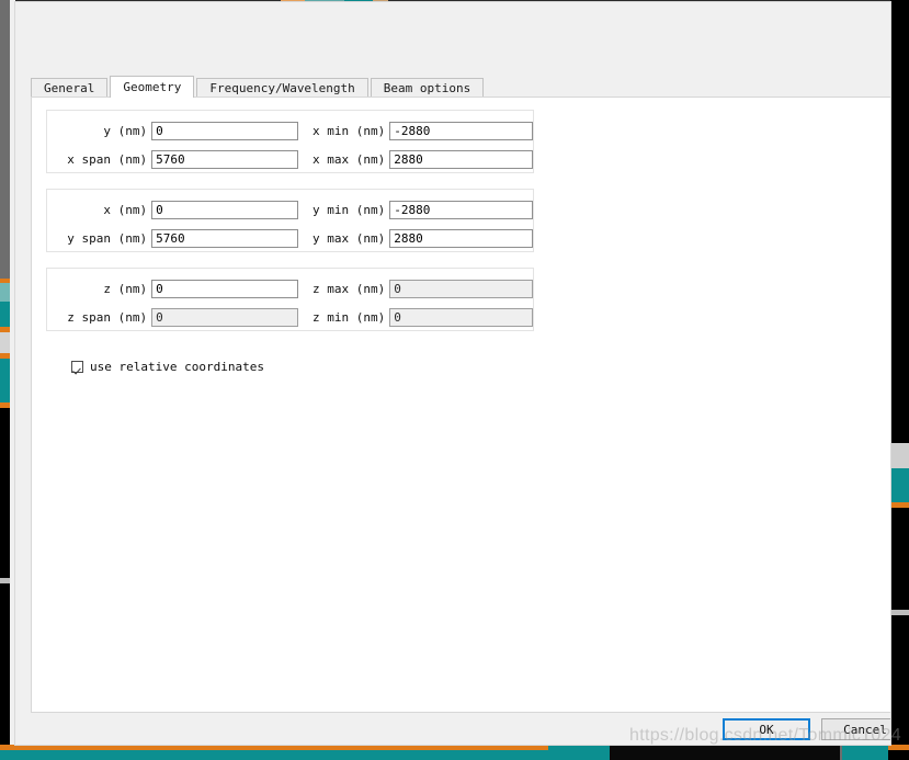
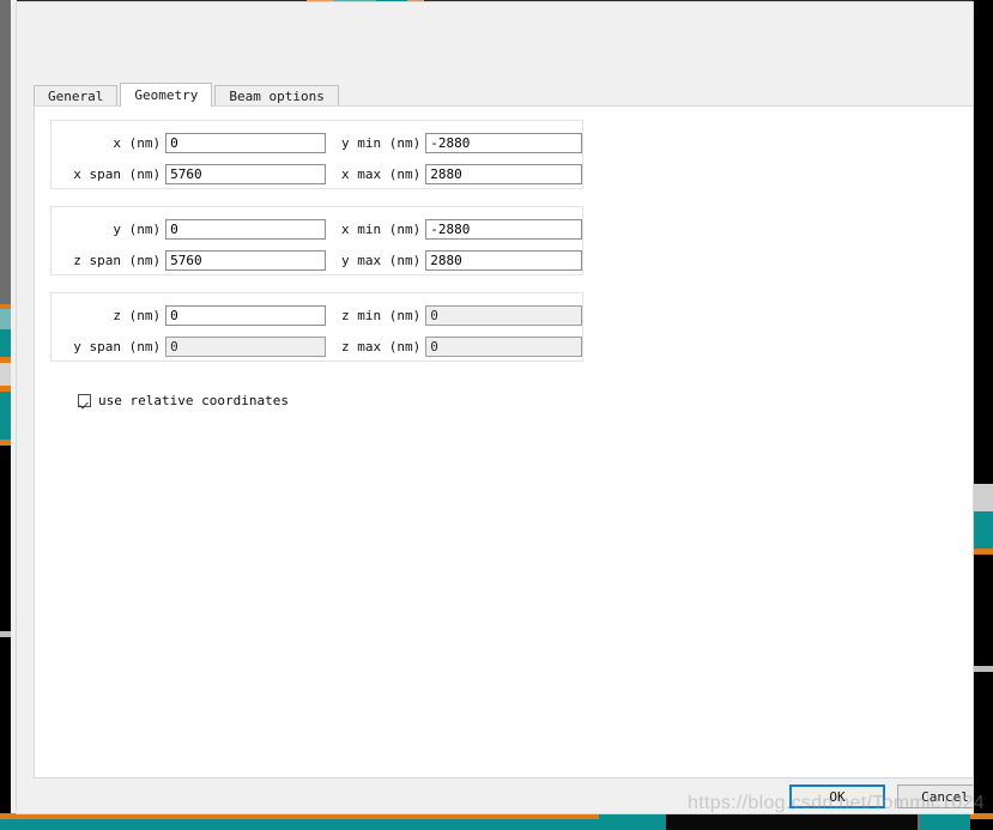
  General
  Geometry
- Frequency/Wavelength
  Beam options
- y (nm)
+ x (nm)
  0
- x min (nm)
+ y min (nm)
  -2880
  x span (nm)
  5760
  x max (nm)
  2880
- x (nm)
+ y (nm)
  0
- y min (nm)
+ x min (nm)
  -2880
- y span (nm)
+ z span (nm)
  5760
  y max (nm)
  2880
  z (nm)
  0
- z max (nm)
+ z min (nm)
  0
- z span (nm)
+ y span (nm)
  0
- z min (nm)
+ z max (nm)
  0
  use relative coordinates
  OK
  Cancel
  https://blog.csdn.net/Tommic1024
